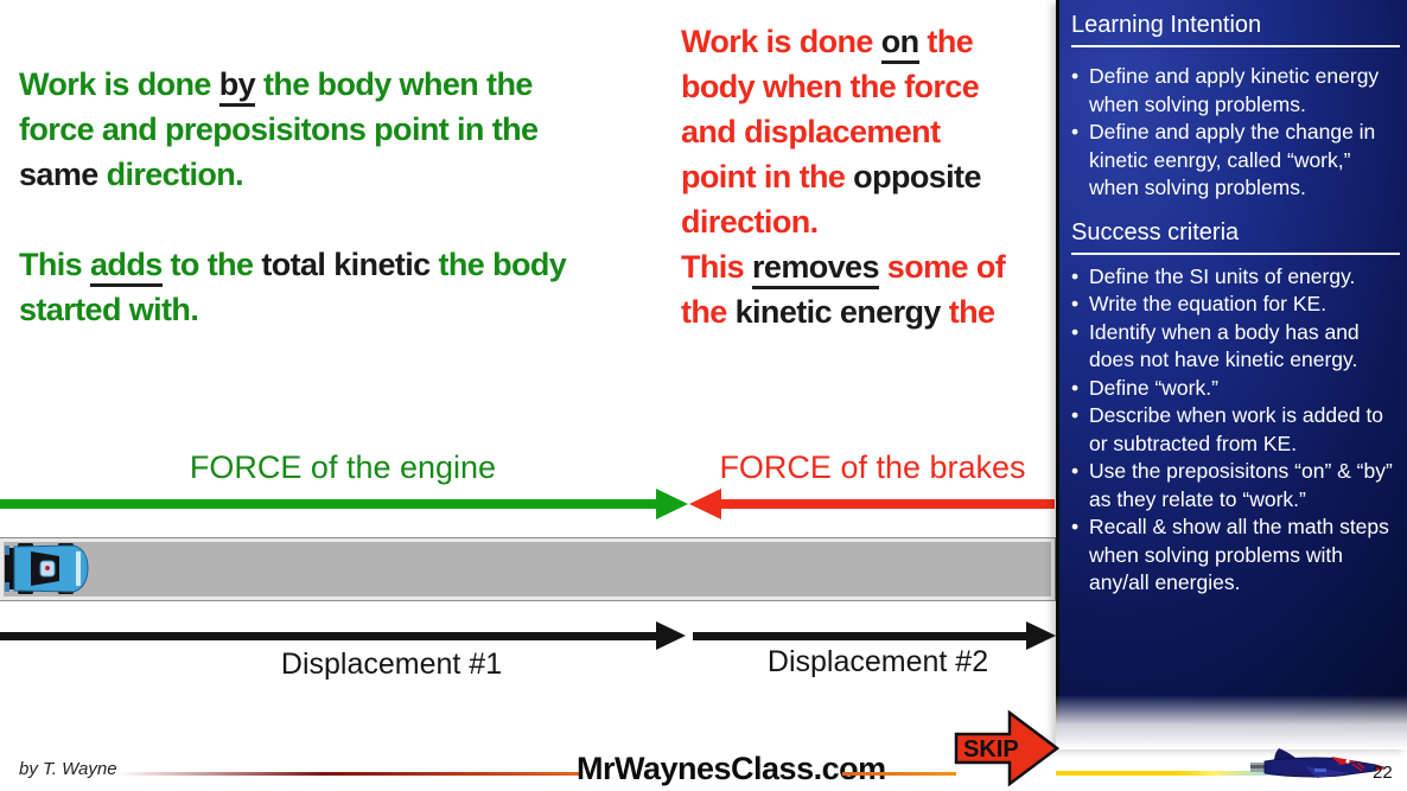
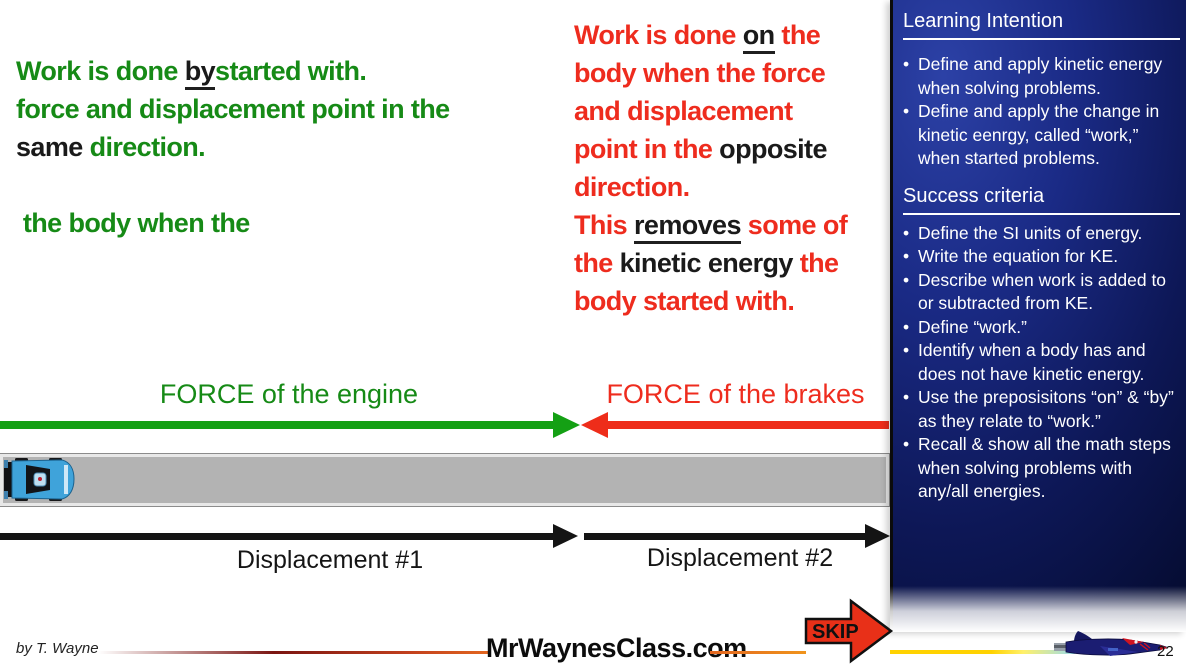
- Work is done by the body when the
+ Work is done bystarted with.
- force and preposisitons point in the
+ force and displacement point in the
  same direction.
- This adds to the total kinetic the body
- started with.
+ the body when the
  Work is done on the
  body when the force
  and displacement
  point in the opposite
  direction.
  This removes some of
  the kinetic energy the
+ body started with.
  FORCE of the engine
  FORCE of the brakes
  Displacement #1
  Displacement #2
  Learning Intention
  Define and apply kinetic energy when solving problems.
- Define and apply the change in kinetic eenrgy, called “work,” when solving problems.
+ Define and apply the change in kinetic eenrgy, called “work,” when started problems.
  Success criteria
  Define the SI units of energy.
  Write the equation for KE.
- Identify when a body has and does not have kinetic energy.
+ Describe when work is added to or subtracted from KE.
  Define “work.”
- Describe when work is added to or subtracted from KE.
+ Identify when a body has and does not have kinetic energy.
  Use the preposisitons “on” & “by” as they relate to “work.”
  Recall & show all the math steps when solving problems with any/all energies.
  by T. Wayne
  MrWaynesClass.com
  SKIP
  22
